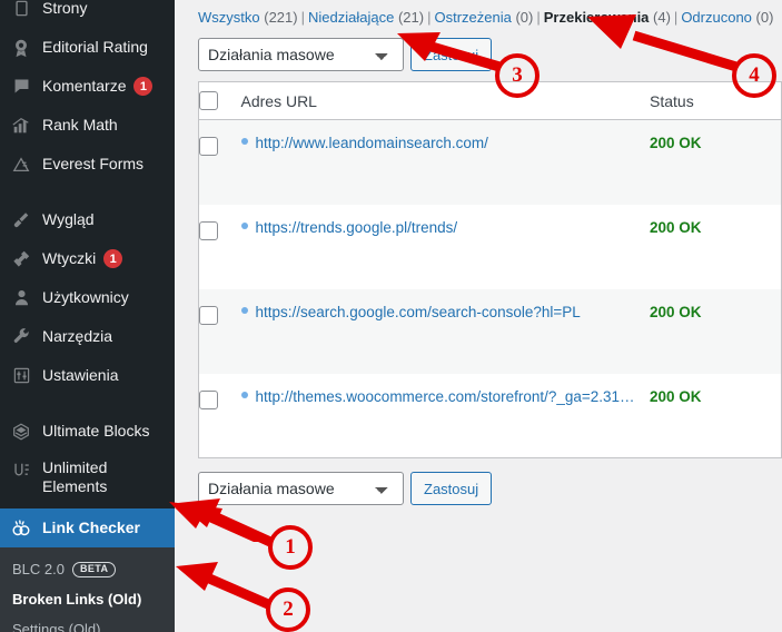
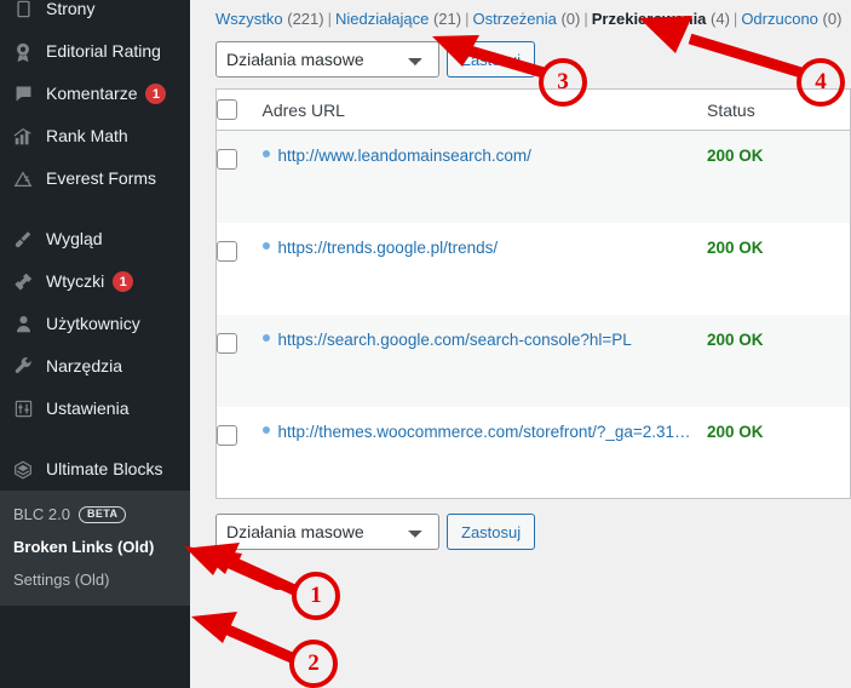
  Strony
  Editorial Rating
  Komentarze
  1
  Rank Math
  Everest Forms
  Wygląd
  Wtyczki
  1
  Użytkownicy
  Narzędzia
  Ustawienia
  Ultimate Blocks
- Unlimited
- Elements
- Link Checker
  BLC 2.0
  BETA
  Broken Links (Old)
  Settings (Old)
  Wszystko (221) | Niedziałające (21) | Ostrzeżenia (0) | Przekiia (4) | Odrzucono (0)
  Działania masowe
  	Adres URL	Status
  	http://www.leandomainsearch.com/	200 OK
  	https://trends.google.pl/trends/	200 OK
  	https://search.google.com/search-console?hl=PL	200 OK
  	http://themes.woocommerce.com/storefront/?_ga=2.313…	200 OK
  Działania masowe
  Zastosuj
  1
  2
  3
  4
